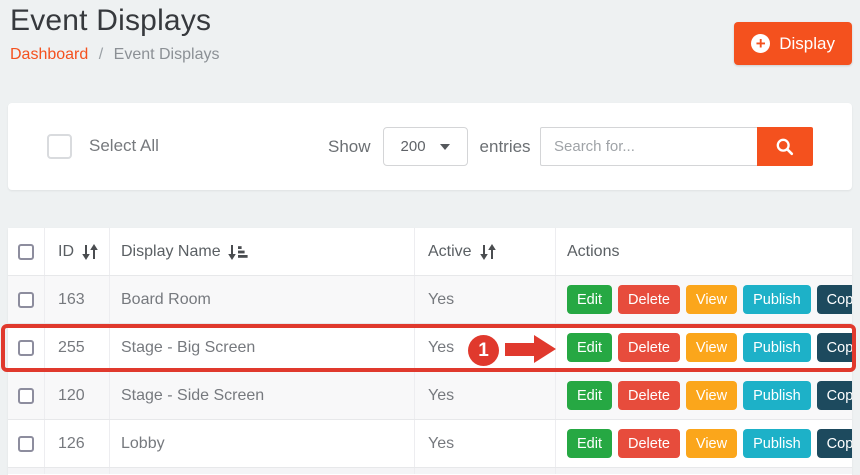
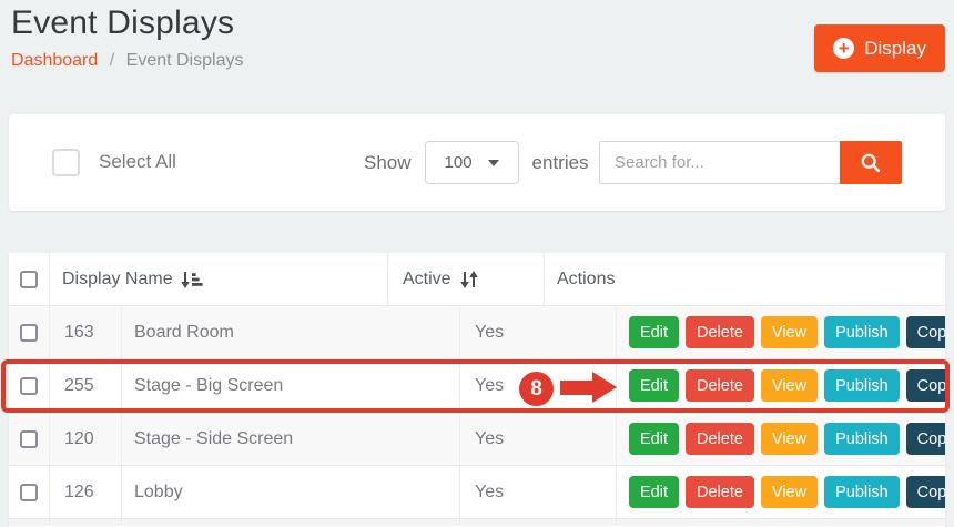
  Event Displays
  Dashboard / Event Displays
  +
  Display
  Select All
  Show
- 200
+ 100
  entries
  Search for...
- ID
  Display Name
  Active
  Actions
  163
  Board Room
  Yes
  Edit
  Delete
  View
  Publish
  Cop
  255
  Stage - Big Screen
  Yes
  Edit
  Delete
  View
  Publish
  Cop
  120
  Stage - Side Screen
  Yes
  Edit
  Delete
  View
  Publish
  Cop
  126
  Lobby
  Yes
  Edit
  Delete
  View
  Publish
  Cop
- 1
+ 8
